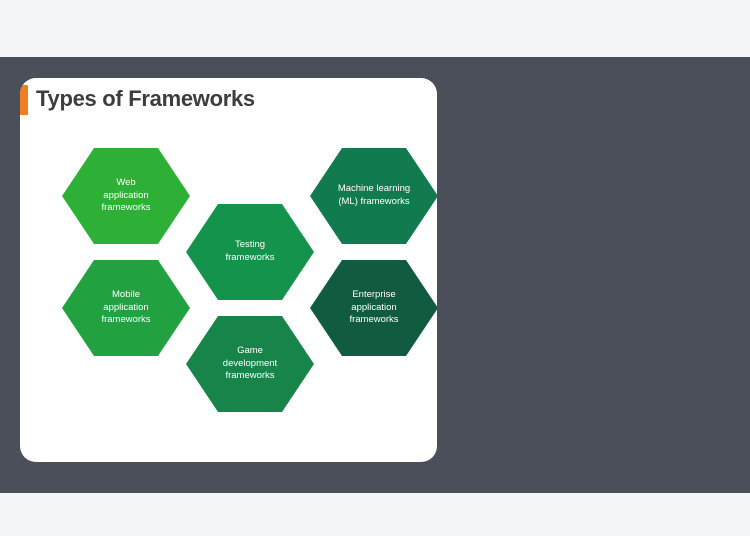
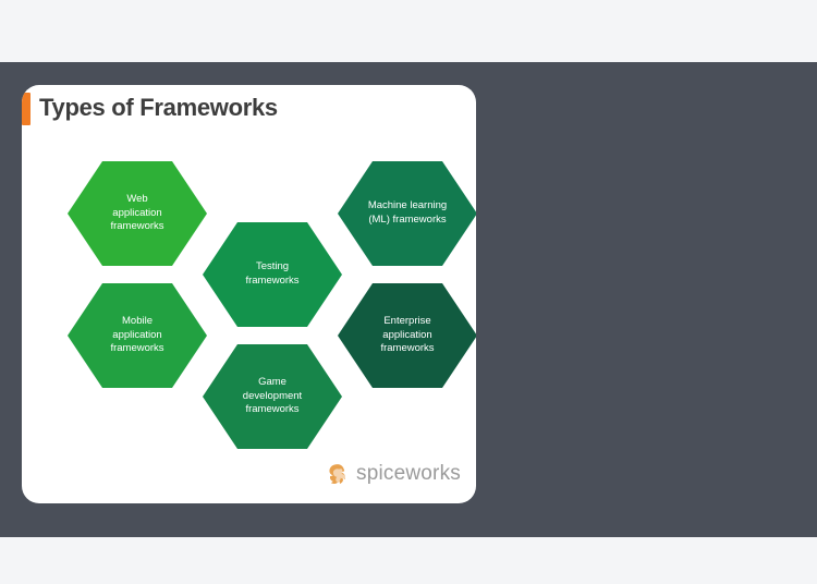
  Types of Frameworks
  Web
  application
  frameworks
  Mobile
  application
  frameworks
  Testing
  frameworks
  Game
  development
  frameworks
  Machine learning
  (ML) frameworks
  Enterprise
  application
  frameworks
+ spiceworks
